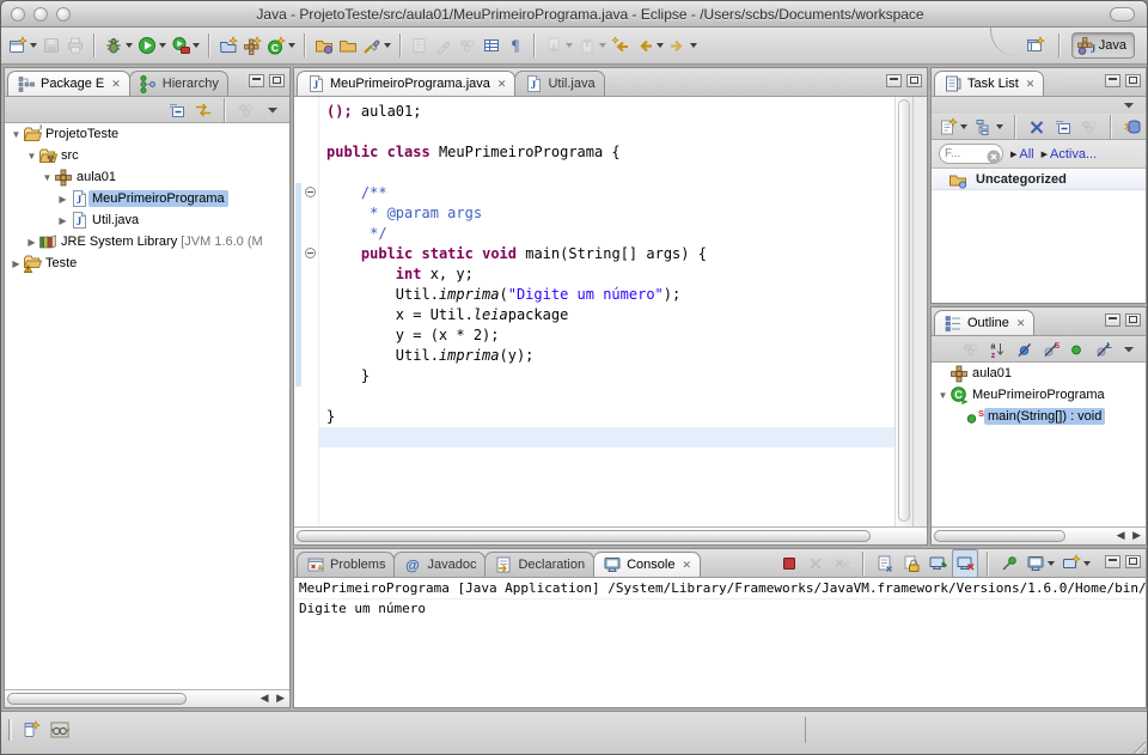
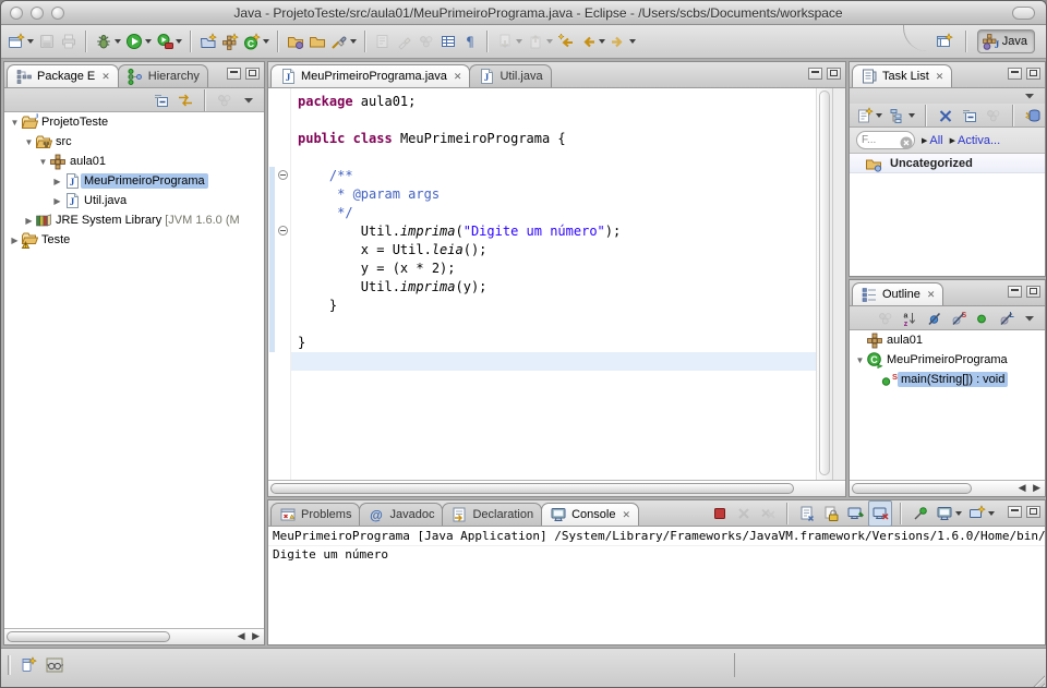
  Java - ProjetoTeste/src/aula01/MeuPrimeiroPrograma.java - Eclipse - /Users/scbs/Documents/workspace
  C
  ¶
  J
  Java
  Package E
  ✕
  Hierarchy
  ▼
  ProjetoTeste
  ▼
  src
  ▼
  aula01
  ▶
  J
  MeuPrimeiroPrograma
  ▶
  J
  Util.java
  ▶
  JRE System Library
  [JVM 1.6.0 (M
  ▶
  Teste
  ◀ ▶
  J
  MeuPrimeiroPrograma.java
  ✕
  J
  Util.java
- (); aula01;
+ package aula01;
  public class MeuPrimeiroPrograma {
  /**
  * @param args
  */
- public static void main(String[] args) {
- int x, y;
  Util.imprima("Digite um número");
- x = Util.leiapackage
+ x = Util.leia();
  y = (x * 2);
  Util.imprima(y);
  }
  }
  Task List
  ✕
  F...
  All
  Activa...
  Uncategorized
  Outline
  ✕
  aula01
  ▼
  C
  MeuPrimeiroPrograma
  S
  main(String[]) : void
  ◀ ▶
  Problems
  @
  Javadoc
  Declaration
  Console
  ✕
  MeuPrimeiroPrograma [Java Application] /System/Library/Frameworks/JavaVM.framework/Versions/1.6.0/Home/bin/
  Digite um número
